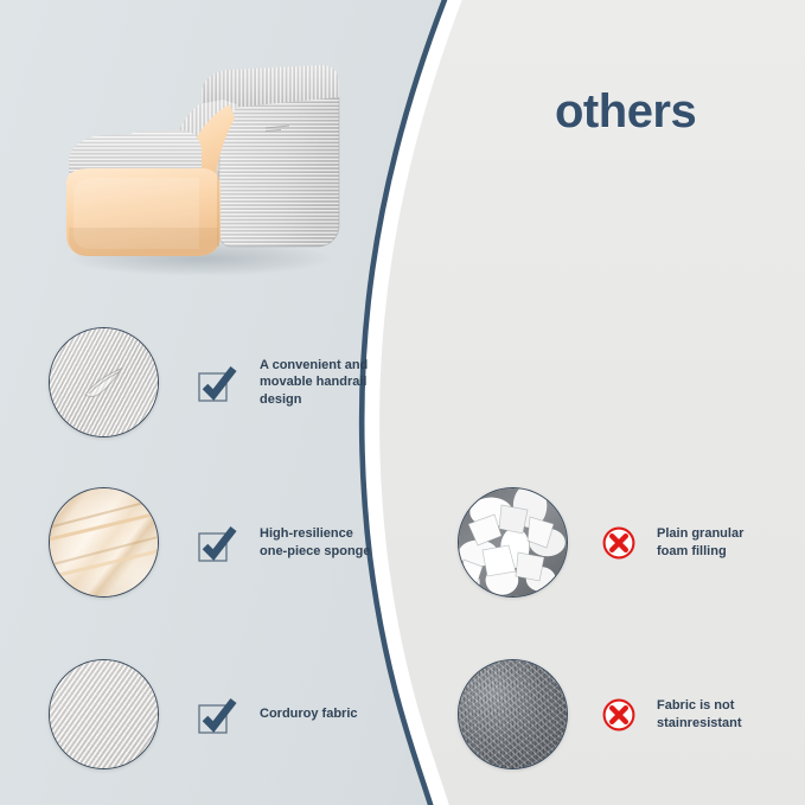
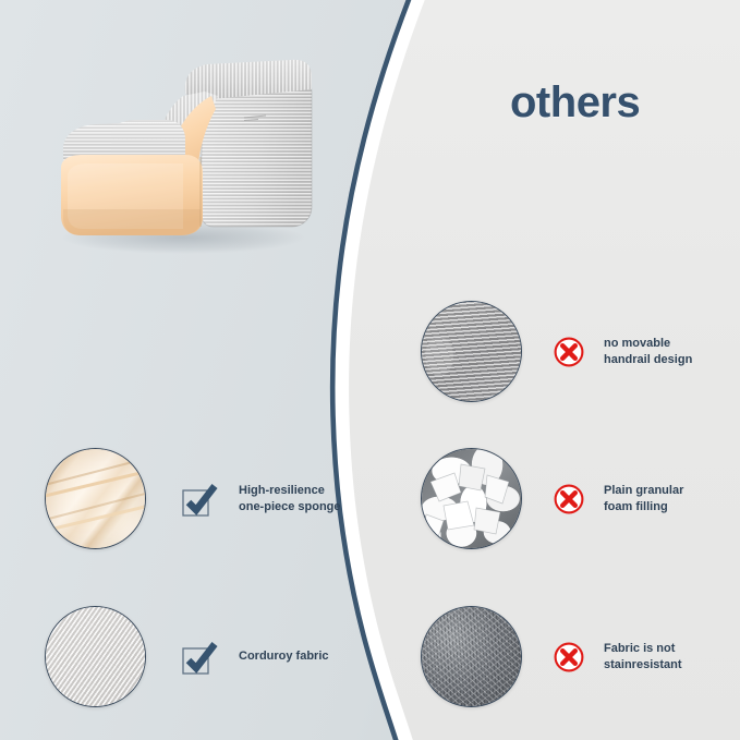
  others
- A convenient and
- movable handrail
- design
  High-resilience
  one-piece sponge
  Corduroy fabric
+ no movable
+ handrail design
  Plain granular
  foam filling
  Fabric is not
  stainresistant
